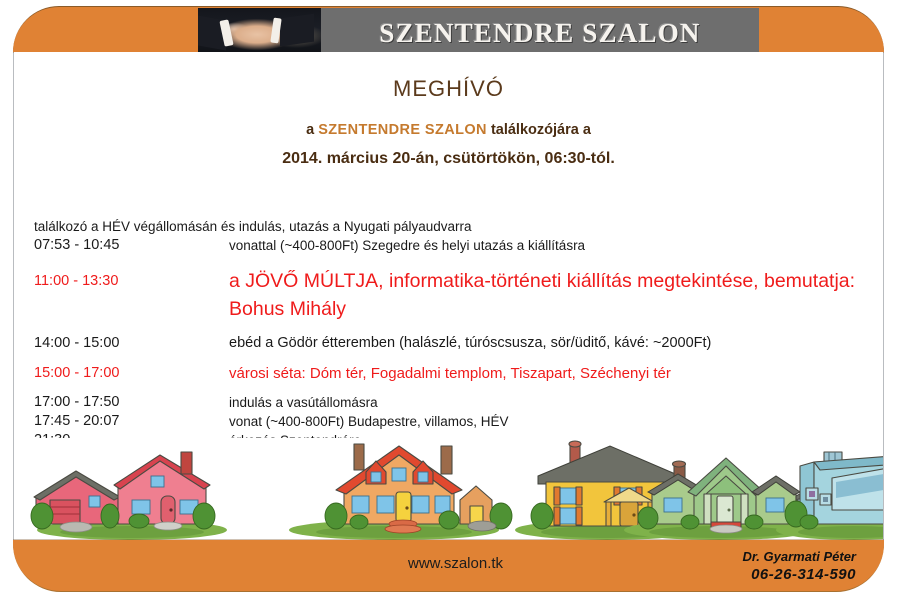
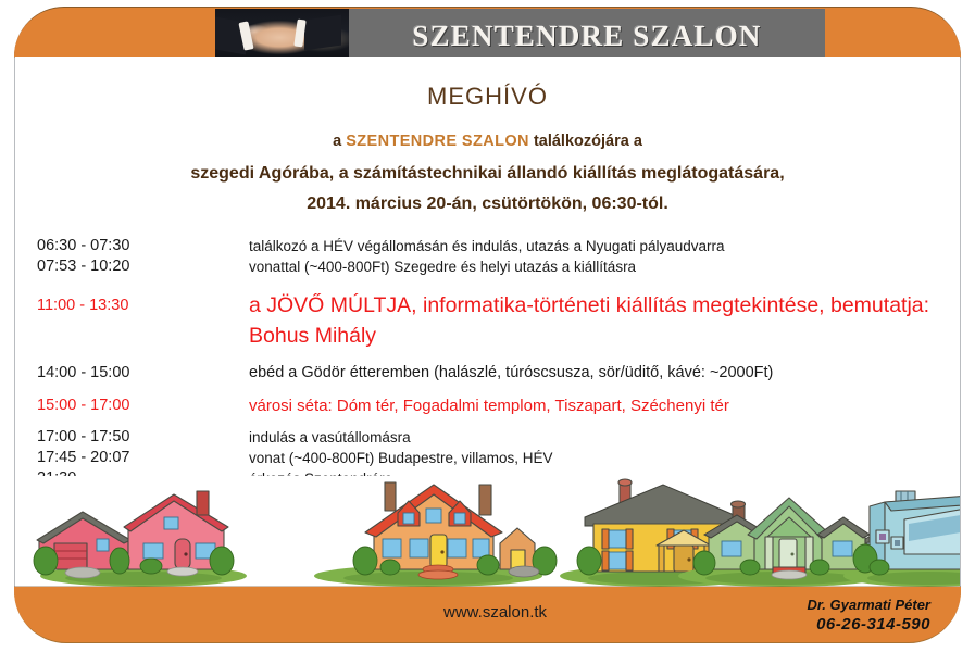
  SZENTENDRE SZALON
  MEGHÍVÓ
  a SZENTENDRE SZALON találkozójára a
+ szegedi Agórába, a számítástechnikai állandó kiállítás meglátogatására,
  2014. március 20-án, csütörtökön, 06:30-tól.
+ 06:30 - 07:30
  találkozó a HÉV végállomásán és indulás, utazás a Nyugati pályaudvarra
- 07:53 - 10:45
+ 07:53 - 10:20
  vonattal (~400-800Ft) Szegedre és helyi utazás a kiállításra
  11:00 - 13:30
  a JÖVŐ MÚLTJA, informatika-történeti kiállítás megtekintése, bemutatja: Bohus Mihály
  14:00 - 15:00
  ebéd a Gödör étteremben (halászlé, túróscsusza, sör/üditő, kávé: ~2000Ft)
  15:00 - 17:00
  városi séta: Dóm tér, Fogadalmi templom, Tiszapart, Széchenyi tér
  17:00 - 17:50
  indulás a vasútállomásra
  17:45 - 20:07
  vonat (~400-800Ft) Budapestre, villamos, HÉV
  www.szalon.tk
  Dr. Gyarmati Péter
  06-26-314-590
